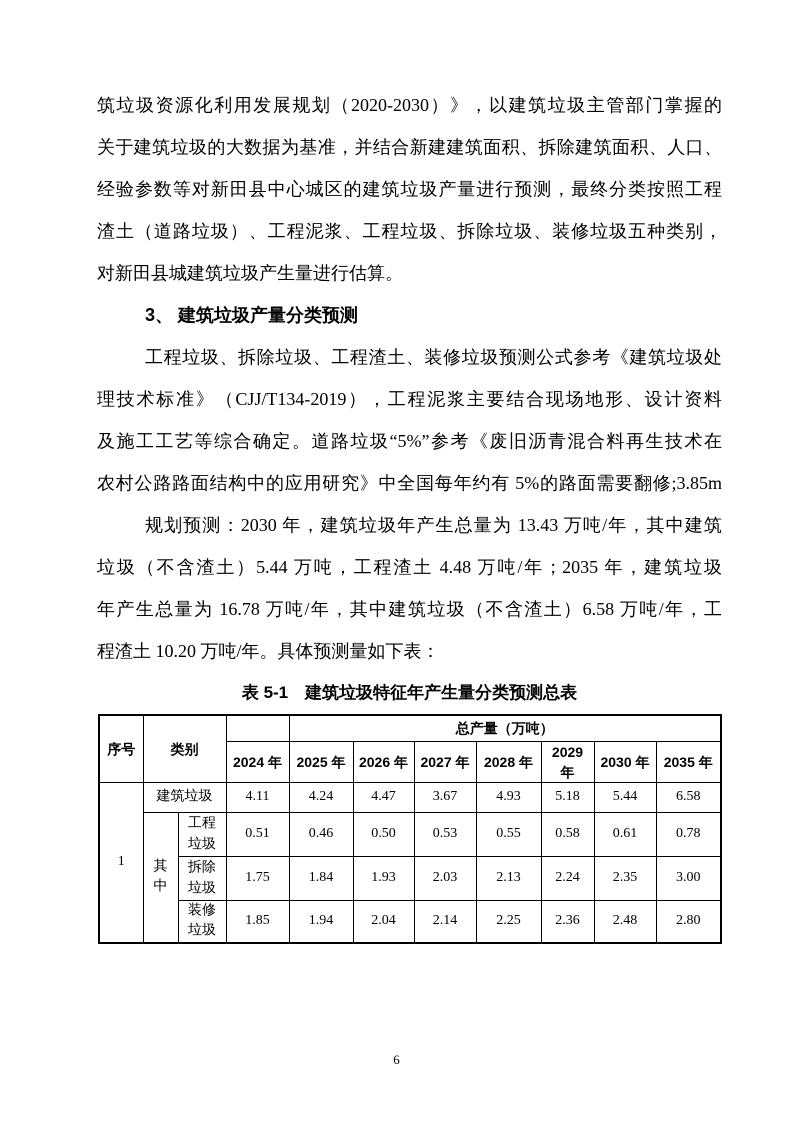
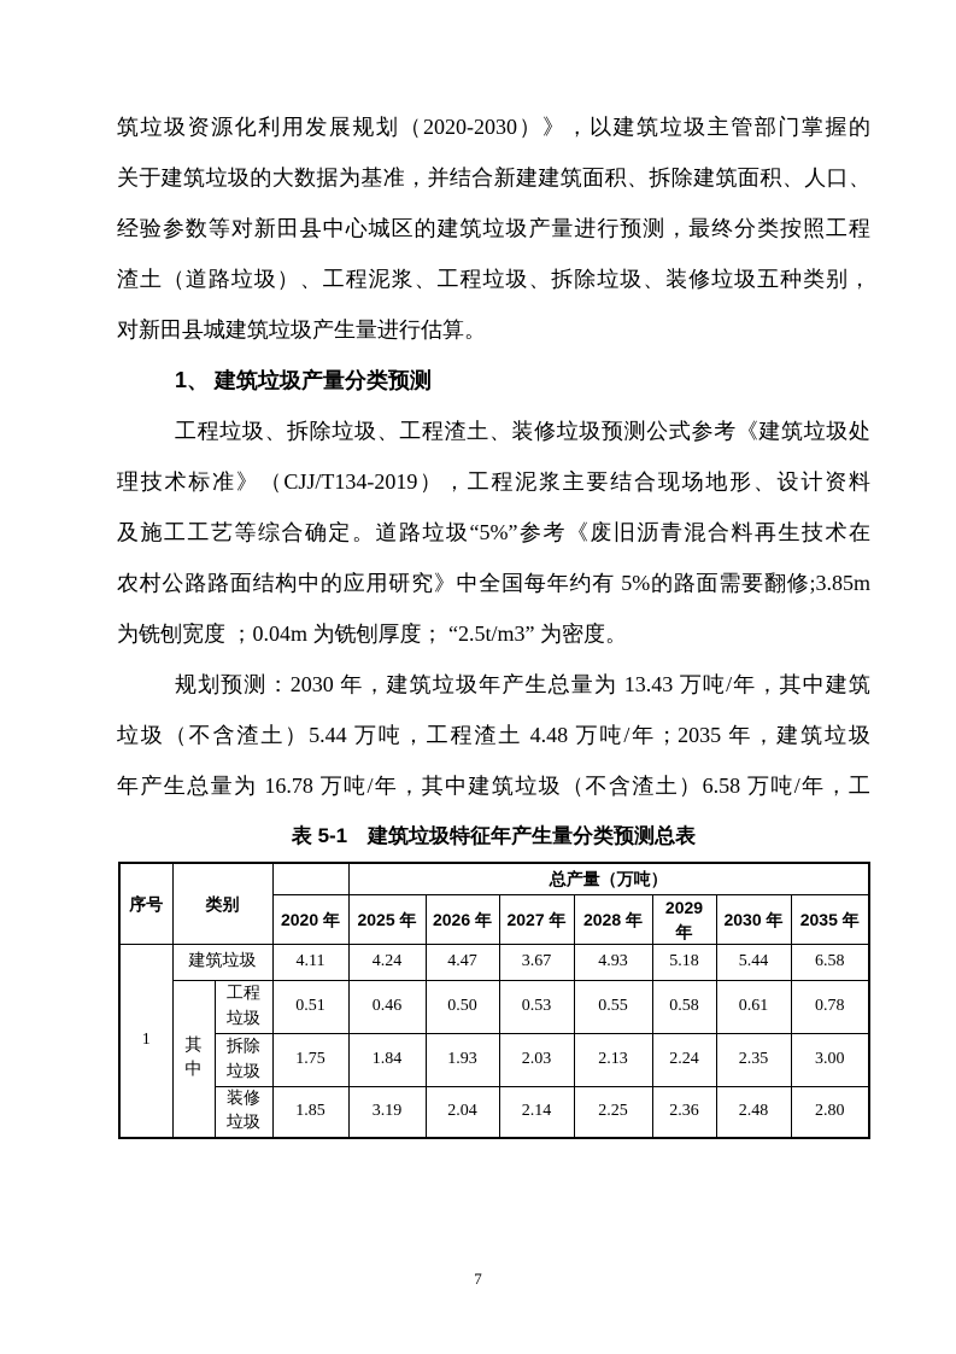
  筑垃圾资源化利用发展规划（2020-2030）》，以建筑垃圾主管部门掌握的
  关于建筑垃圾的大数据为基准，并结合新建建筑面积、拆除建筑面积、人口、
  经验参数等对新田县中心城区的建筑垃圾产量进行预测，最终分类按照工程
  渣土（道路垃圾）、工程泥浆、工程垃圾、拆除垃圾、装修垃圾五种类别，
  对新田县城建筑垃圾产生量进行估算。
- 3、 建筑垃圾产量分类预测
+ 1、 建筑垃圾产量分类预测
  工程垃圾、拆除垃圾、工程渣土、装修垃圾预测公式参考《建筑垃圾处
  理技术标准》（CJJ/T134-2019），工程泥浆主要结合现场地形、设计资料
  及施工工艺等综合确定。道路垃圾“5%”参考《废旧沥青混合料再生技术在
  农村公路路面结构中的应用研究》中全国每年约有 5%的路面需要翻修;3.85m
+ 为铣刨宽度 ；0.04m 为铣刨厚度； “2.5t/m3” 为密度。
  规划预测：2030 年，建筑垃圾年产生总量为 13.43 万吨/年，其中建筑
  垃圾（不含渣土）5.44 万吨，工程渣土 4.48 万吨/年；2035 年，建筑垃圾
  年产生总量为 16.78 万吨/年，其中建筑垃圾（不含渣土）6.58 万吨/年，工
- 程渣土 10.20 万吨/年。具体预测量如下表：
  表 5-1 建筑垃圾特征年产生量分类预测总表
  序号	类别		总产量（万吨）
- 2024 年	2025 年	2026 年	2027 年	2028 年	2029 年	2030 年	2035 年
+ 2020 年	2025 年	2026 年	2027 年	2028 年	2029 年	2030 年	2035 年
  1	建筑垃圾	4.11	4.24	4.47	3.67	4.93	5.18	5.44	6.58
  其中	工程垃圾	0.51	0.46	0.50	0.53	0.55	0.58	0.61	0.78
  拆除垃圾	1.75	1.84	1.93	2.03	2.13	2.24	2.35	3.00
- 装修垃圾	1.85	1.94	2.04	2.14	2.25	2.36	2.48	2.80
+ 装修垃圾	1.85	3.19	2.04	2.14	2.25	2.36	2.48	2.80
- 6
+ 7
